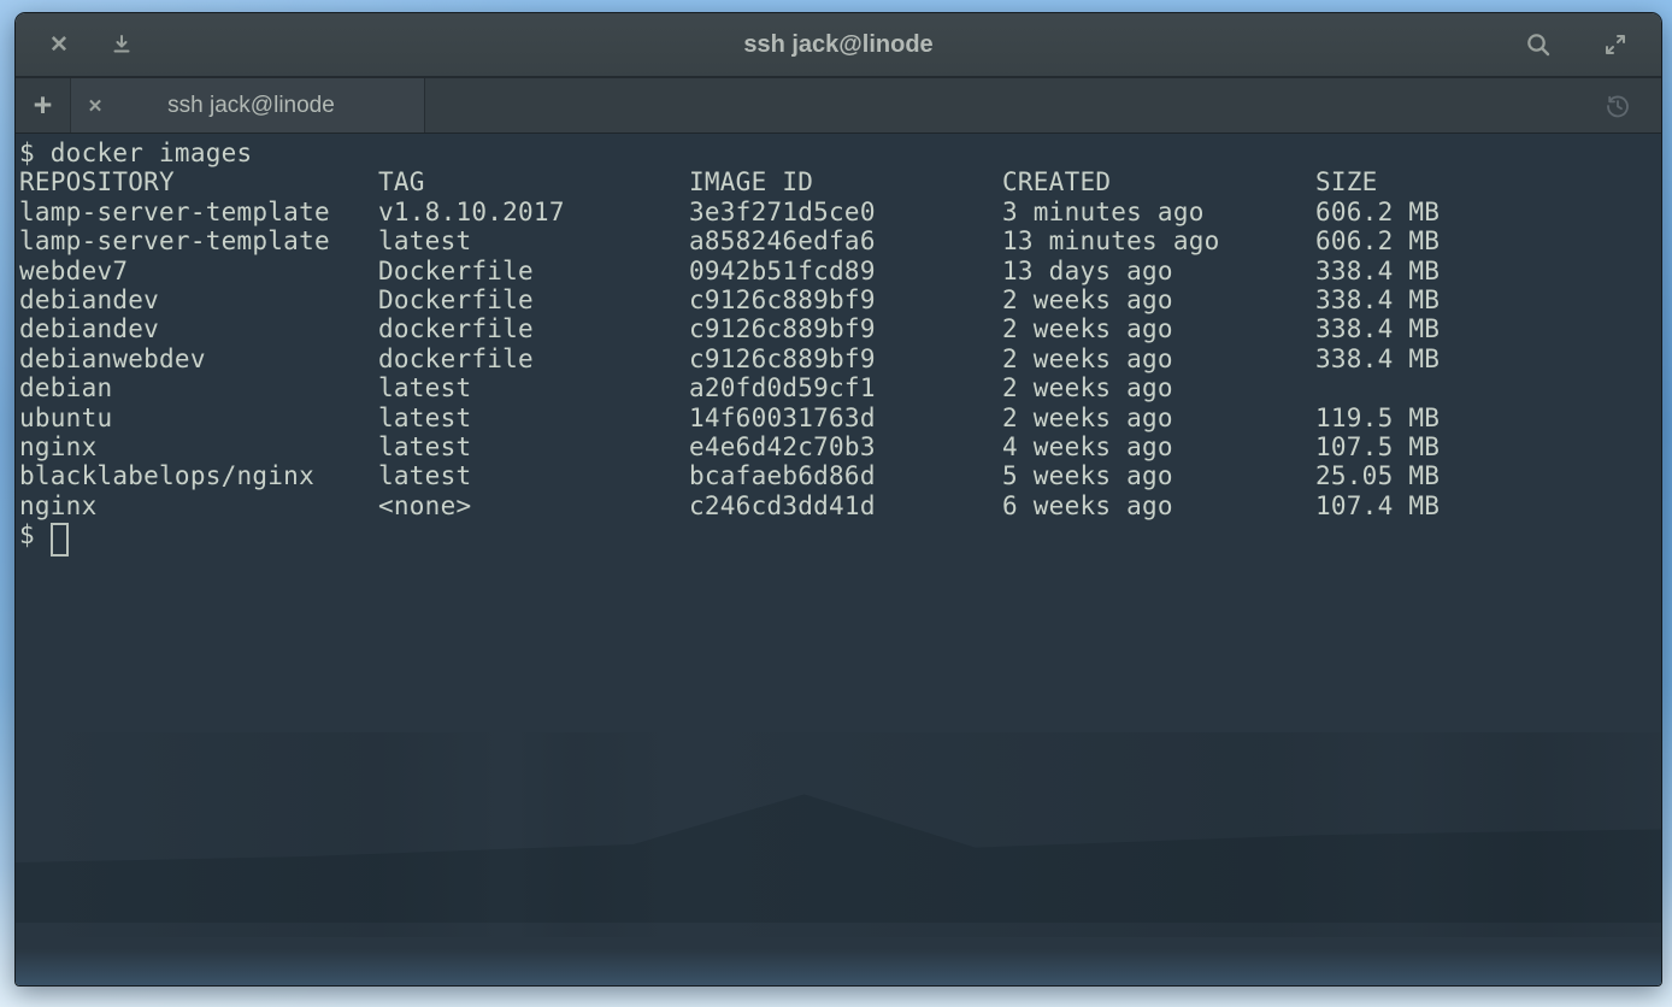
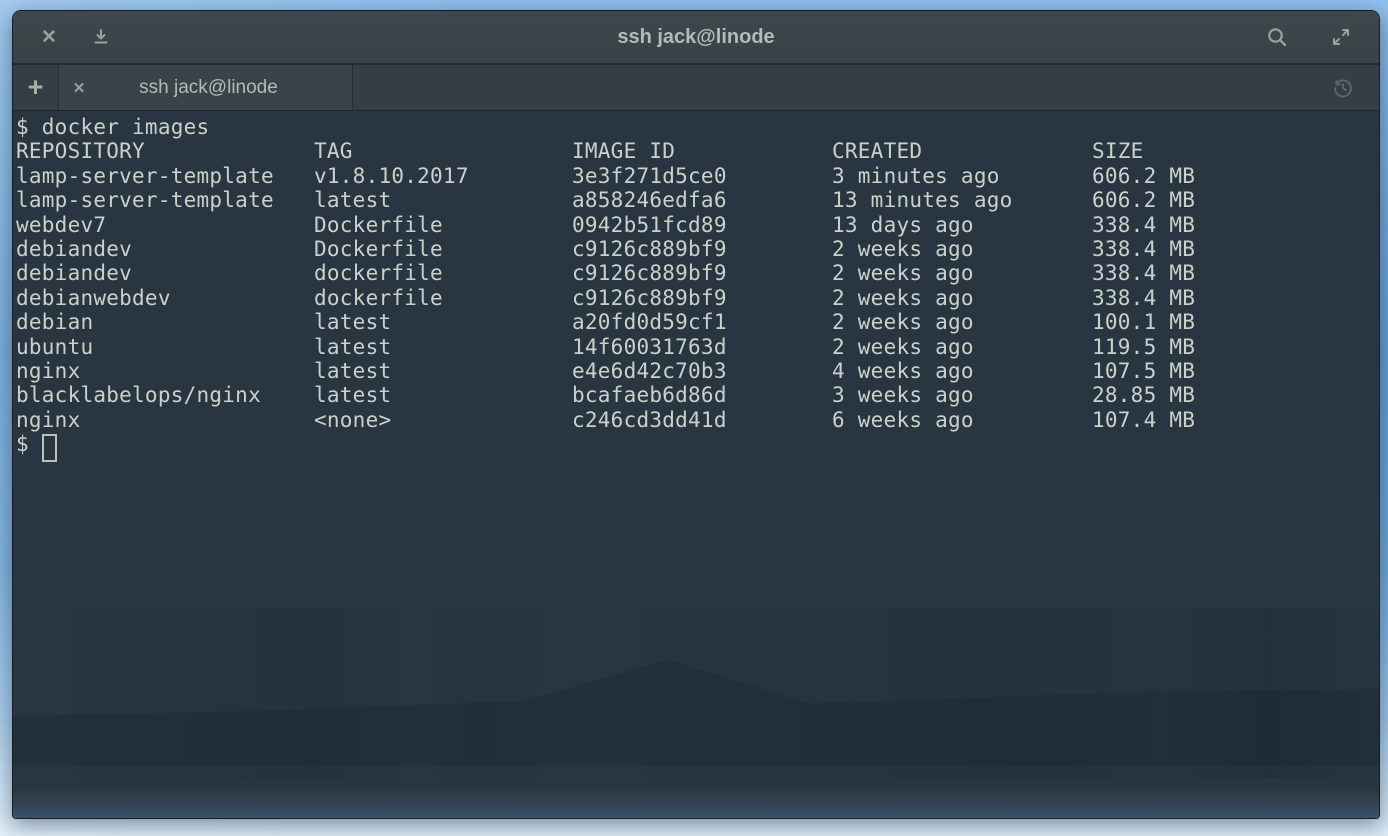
  ✕
  ssh jack@linode
  +
  ✕
  ssh jack@linode
  $ docker images
  REPOSITORY
  TAG
  IMAGE ID
  CREATED
  SIZE
  lamp-server-template
  v1.8.10.2017
  3e3f271d5ce0
  3 minutes ago
  606.2 MB
  lamp-server-template
  latest
  a858246edfa6
  13 minutes ago
  606.2 MB
  webdev7
  Dockerfile
  0942b51fcd89
  13 days ago
  338.4 MB
  debiandev
  Dockerfile
  c9126c889bf9
  2 weeks ago
  338.4 MB
  debiandev
  dockerfile
  c9126c889bf9
  2 weeks ago
  338.4 MB
  debianwebdev
  dockerfile
  c9126c889bf9
  2 weeks ago
  338.4 MB
  debian
  latest
  a20fd0d59cf1
  2 weeks ago
+ 100.1 MB
  ubuntu
  latest
  14f60031763d
  2 weeks ago
  119.5 MB
  nginx
  latest
  e4e6d42c70b3
  4 weeks ago
  107.5 MB
  blacklabelops/nginx
  latest
  bcafaeb6d86d
- 5 weeks ago
+ 3 weeks ago
- 25.05 MB
+ 28.85 MB
  nginx
  <none>
  c246cd3dd41d
  6 weeks ago
  107.4 MB
  $
